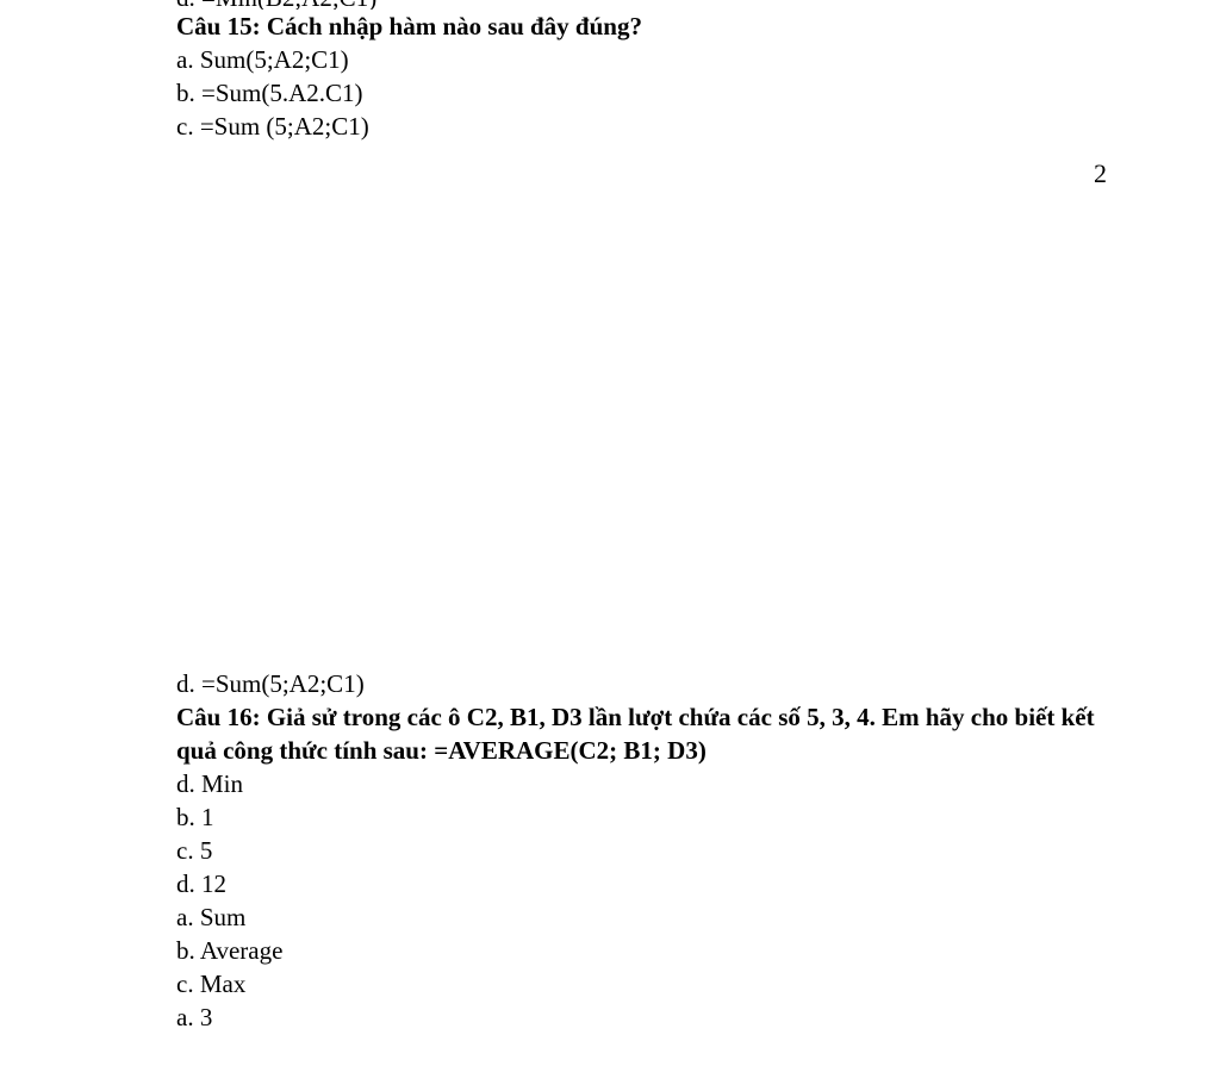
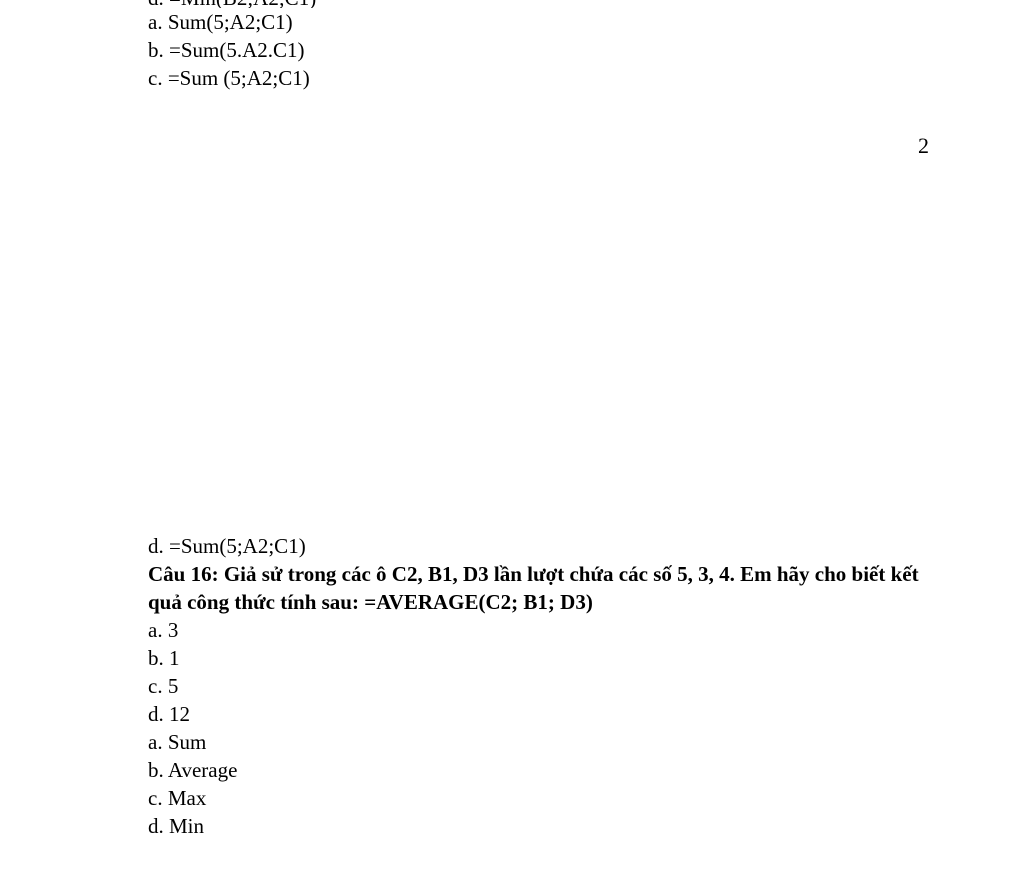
- Câu 15: Cách nhập hàm nào sau đây đúng?
  a. Sum(5;A2;C1)
  b. =Sum(5.A2.C1)
  c. =Sum (5;A2;C1)
  d. =Sum(5;A2;C1)
  Câu 16: Giả sử trong các ô C2, B1, D3 lần lượt chứa các số 5, 3, 4. Em hãy cho biết kết quả công thức tính sau: =AVERAGE(C2; B1; D3)
- d. Min
+ a. 3
  b. 1
  c. 5
  d. 12
  a. Sum
  b. Average
  c. Max
- a. 3
+ d. Min
  2
